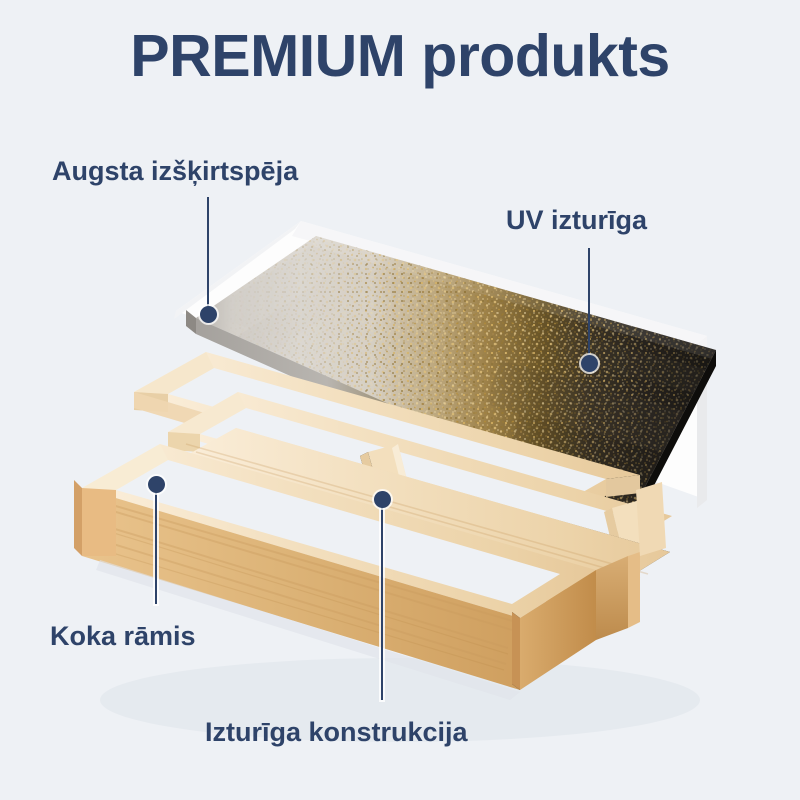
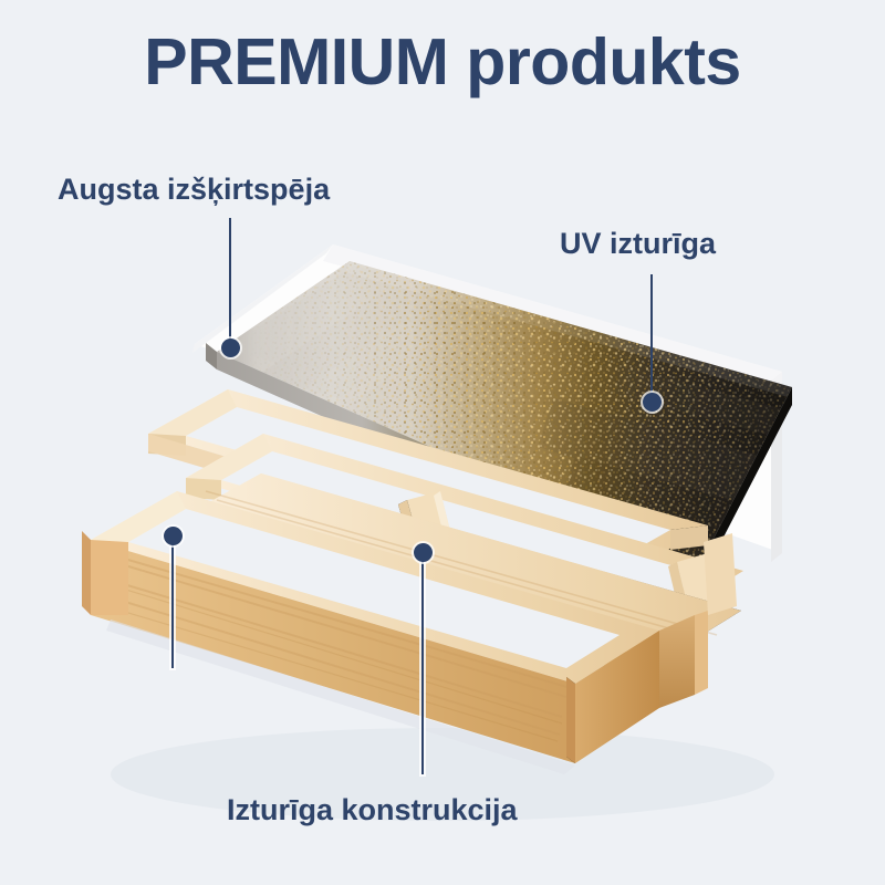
  PREMIUM produkts
  Augsta izšķirtspēja
  UV izturīga
- Koka rāmis
  Izturīga konstrukcija
